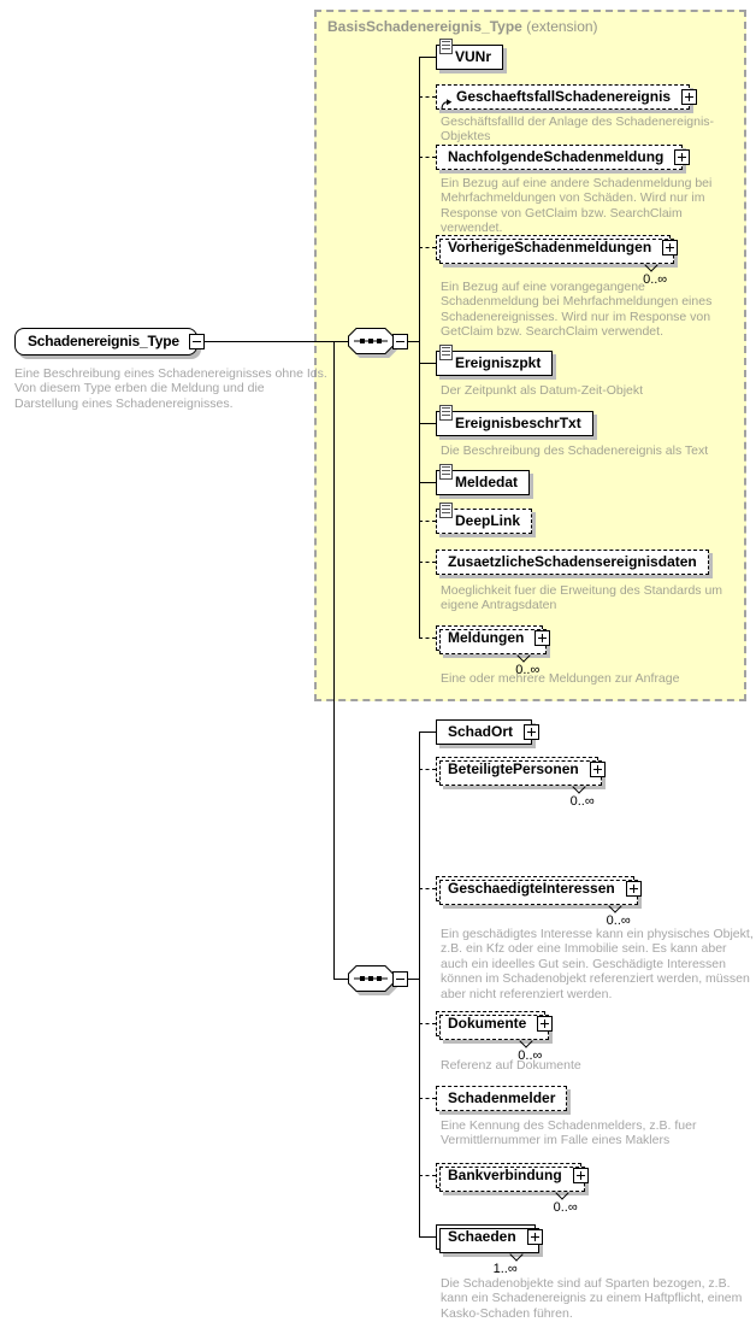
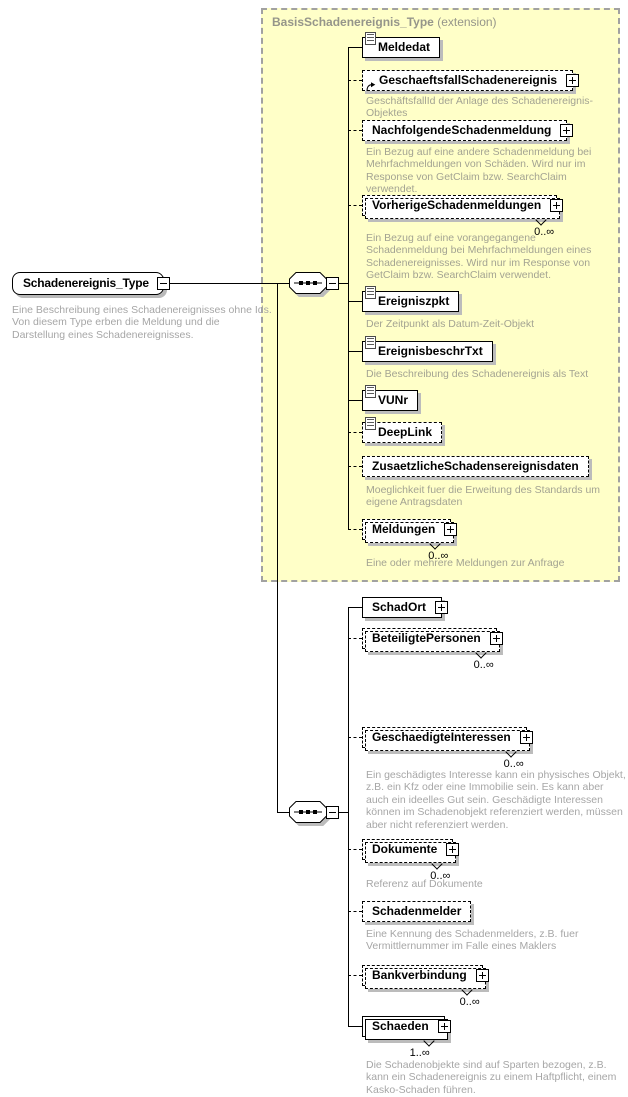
  BasisSchadenereignis_Type (extension)
  Schadenereignis_Type
  Eine Beschreibung eines Schadenereignisses ohne Ids. Von diesem Type erben die Meldung und die Darstellung eines Schadenereignisses.
- VUNr
+ Meldedat
  GeschaeftsfallSchadenereignis
  GeschäftsfallId der Anlage des Schadenereignis-Objektes
  NachfolgendeSchadenmeldung
  Ein Bezug auf eine andere Schadenmeldung bei Mehrfachmeldungen von Schäden. Wird nur im Response von GetClaim bzw. SearchClaim verwendet.
  VorherigeSchadenmeldungen
  0..∞
  Ein Bezug auf eine vorangegangene Schadenmeldung bei Mehrfachmeldungen eines Schadenereignisses. Wird nur im Response von GetClaim bzw. SearchClaim verwendet.
  Ereigniszpkt
  Der Zeitpunkt als Datum-Zeit-Objekt
  EreignisbeschrTxt
  Die Beschreibung des Schadenereignis als Text
- Meldedat
+ VUNr
  DeepLink
  ZusaetzlicheSchadensereignisdaten
  Moeglichkeit fuer die Erweitung des Standards um eigene Antragsdaten
  Meldungen
  0..∞
  Eine oder mehrere Meldungen zur Anfrage
  SchadOrt
  BeteiligtePersonen
  0..∞
  GeschaedigteInteressen
  0..∞
  Ein geschädigtes Interesse kann ein physisches Objekt, z.B. ein Kfz oder eine Immobilie sein. Es kann aber auch ein ideelles Gut sein. Geschädigte Interessen können im Schadenobjekt referenziert werden, müssen aber nicht referenziert werden.
  Dokumente
  0..∞
  Referenz auf Dokumente
  Schadenmelder
  Eine Kennung des Schadenmelders, z.B. fuer Vermittlernummer im Falle eines Maklers
  Bankverbindung
  0..∞
  Schaeden
  1..∞
  Die Schadenobjekte sind auf Sparten bezogen, z.B. kann ein Schadenereignis zu einem Haftpflicht, einem Kasko-Schaden führen.
